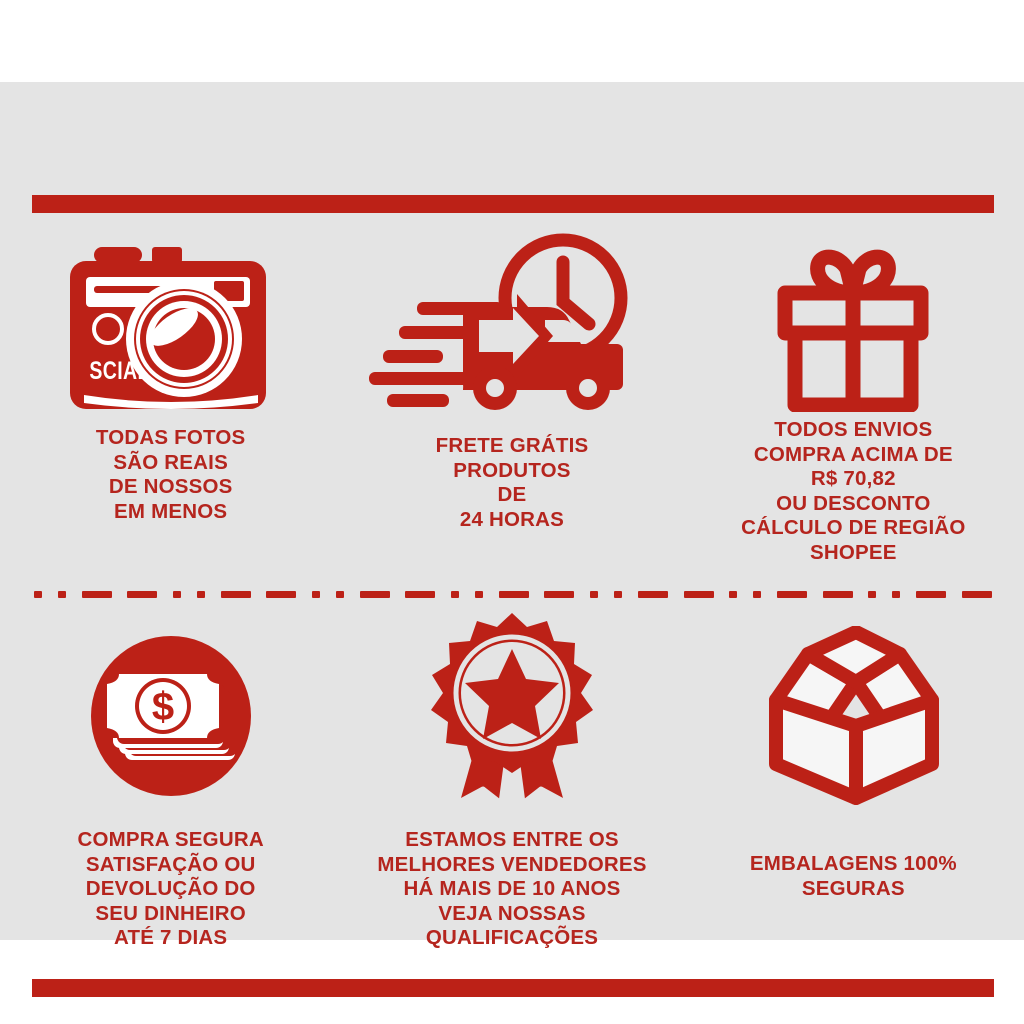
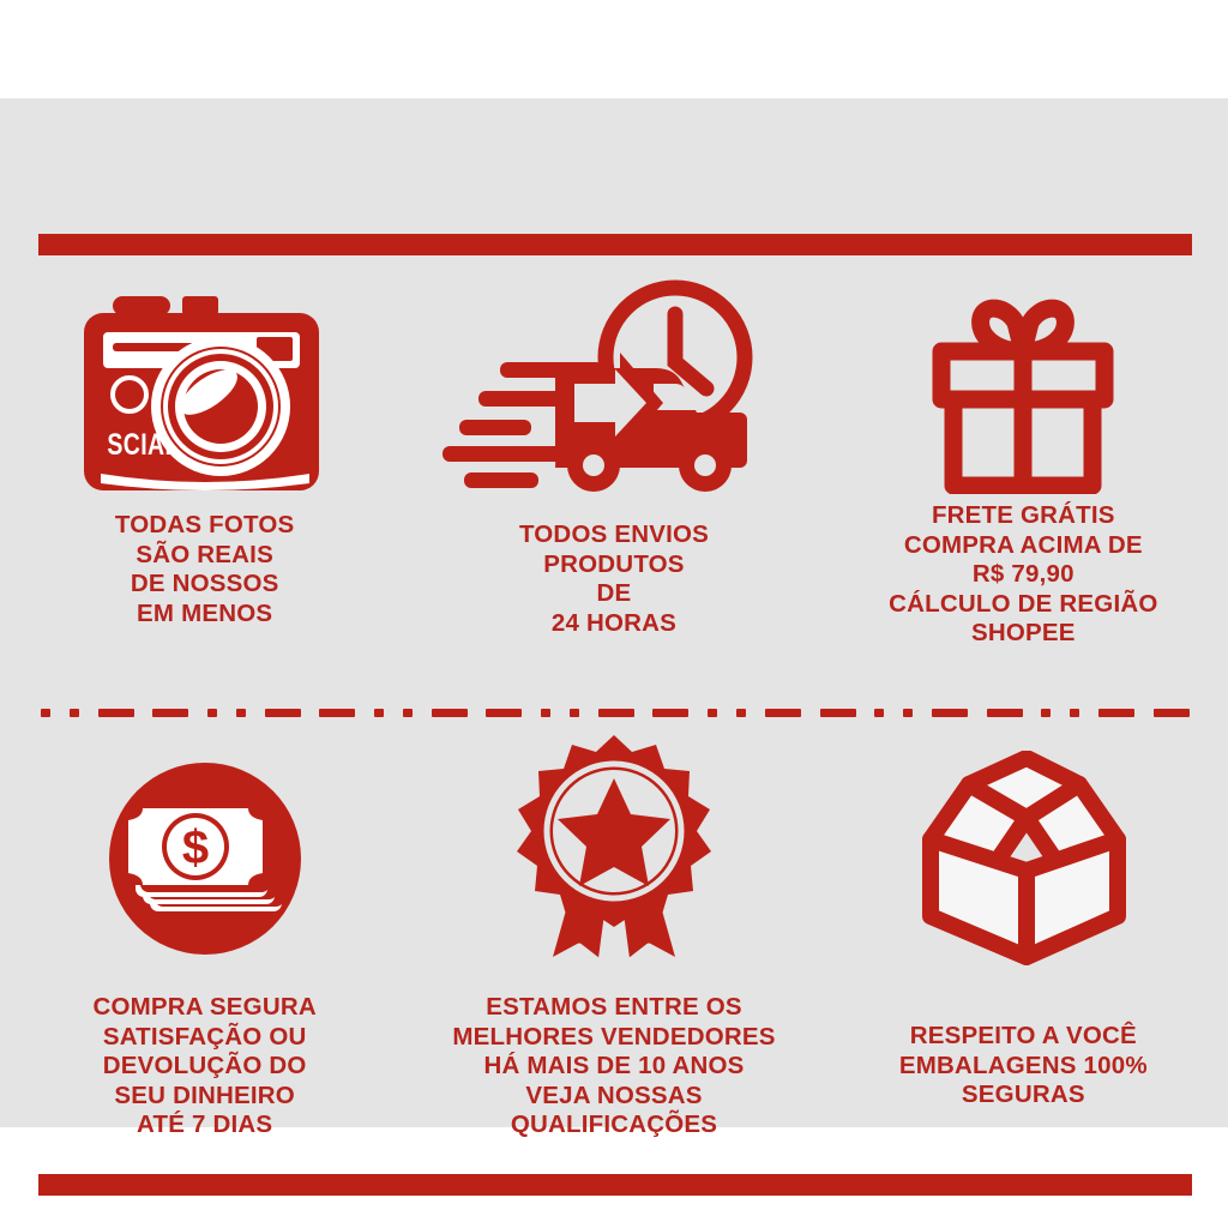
  TODAS FOTOS
  SÃO REAIS
  DE NOSSOS
  EM MENOS
- FRETE GRÁTIS
+ TODOS ENVIOS
  PRODUTOS
  DE
  24 HORAS
- TODOS ENVIOS
+ FRETE GRÁTIS
  COMPRA ACIMA DE
- R$ 70,82
+ R$ 79,90
- OU DESCONTO
  CÁLCULO DE REGIÃO
  SHOPEE
  $
  COMPRA SEGURA
  SATISFAÇÃO OU
  DEVOLUÇÃO DO
  SEU DINHEIRO
  ATÉ 7 DIAS
  ESTAMOS ENTRE OS
  MELHORES VENDEDORES
  HÁ MAIS DE 10 ANOS
  VEJA NOSSAS
  QUALIFICAÇÕES
+ RESPEITO A VOCÊ
  EMBALAGENS 100%
  SEGURAS
